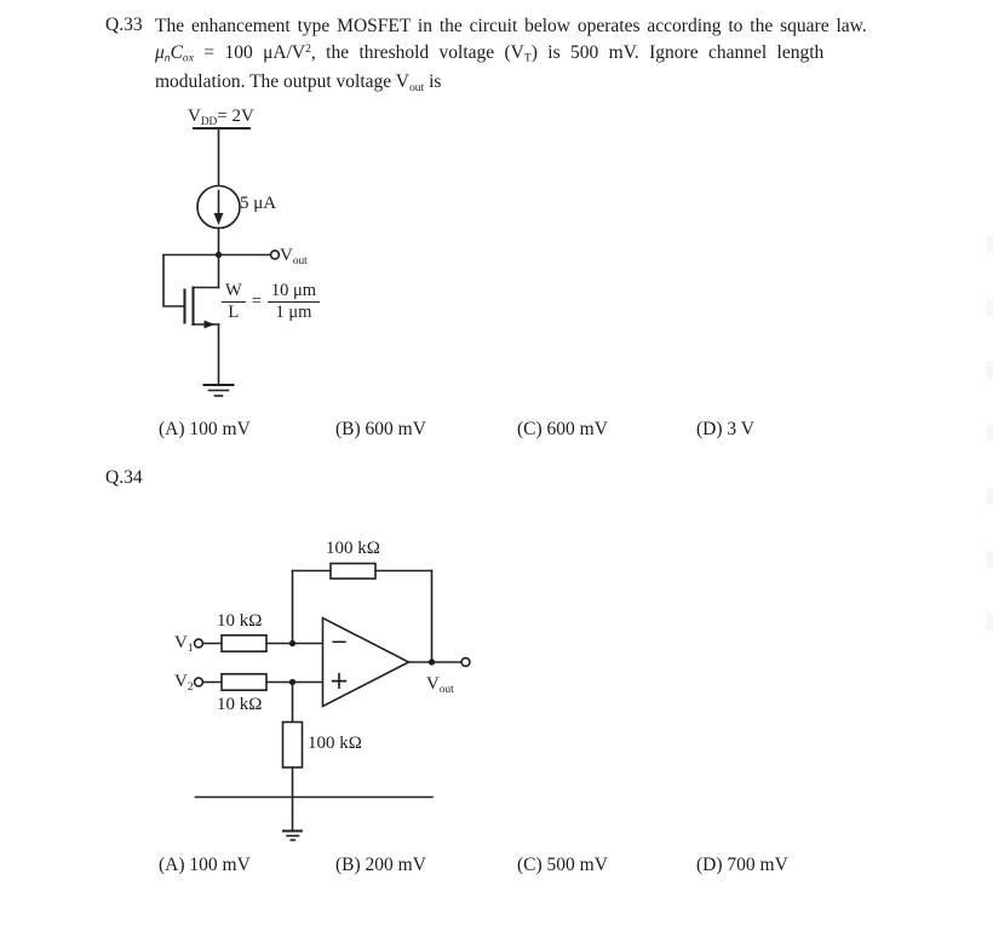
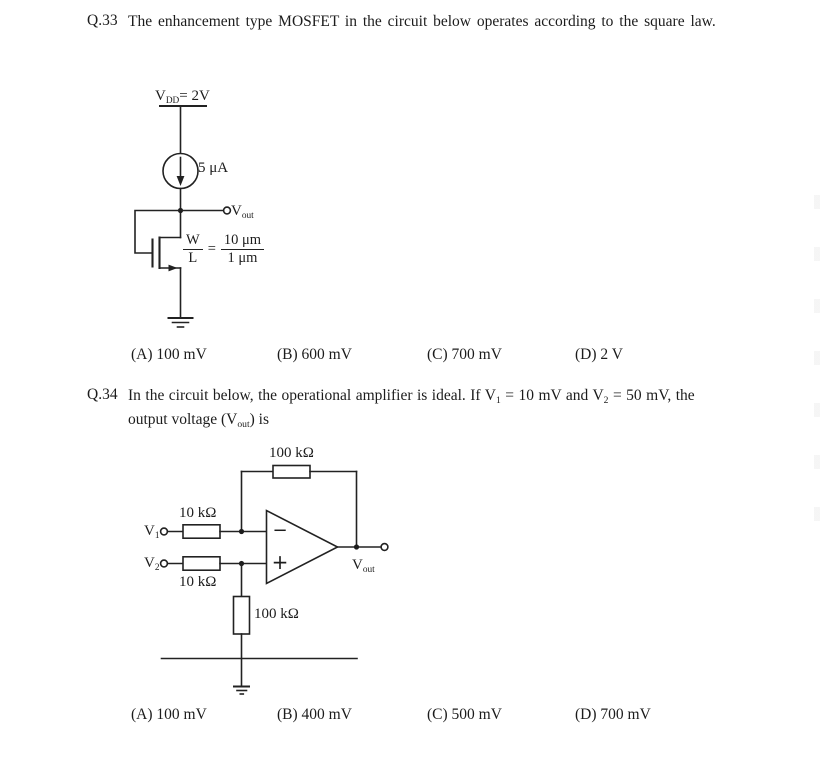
  Q.33
  The enhancement type MOSFET in the circuit below operates according to the square law.
- μnCox = 100 μA/V2, the threshold voltage (VT) is 500 mV. Ignore channel length
- modulation. The output voltage Vout is
  VDD= 2V
  5 μA
  Vout
  W
  L
  =
  10 μm
  1 μm
  (A) 100 mV
  (B) 600 mV
- (C) 600 mV
+ (C) 700 mV
- (D) 3 V
+ (D) 2 V
  Q.34
+ In the circuit below, the operational amplifier is ideal. If V1 = 10 mV and V2 = 50 mV, the
+ output voltage (Vout) is
  100 kΩ
  10 kΩ
  V1
  V2
  10 kΩ
  −
  +
  Vout
  100 kΩ
  (A) 100 mV
- (B) 200 mV
+ (B) 400 mV
  (C) 500 mV
  (D) 700 mV
